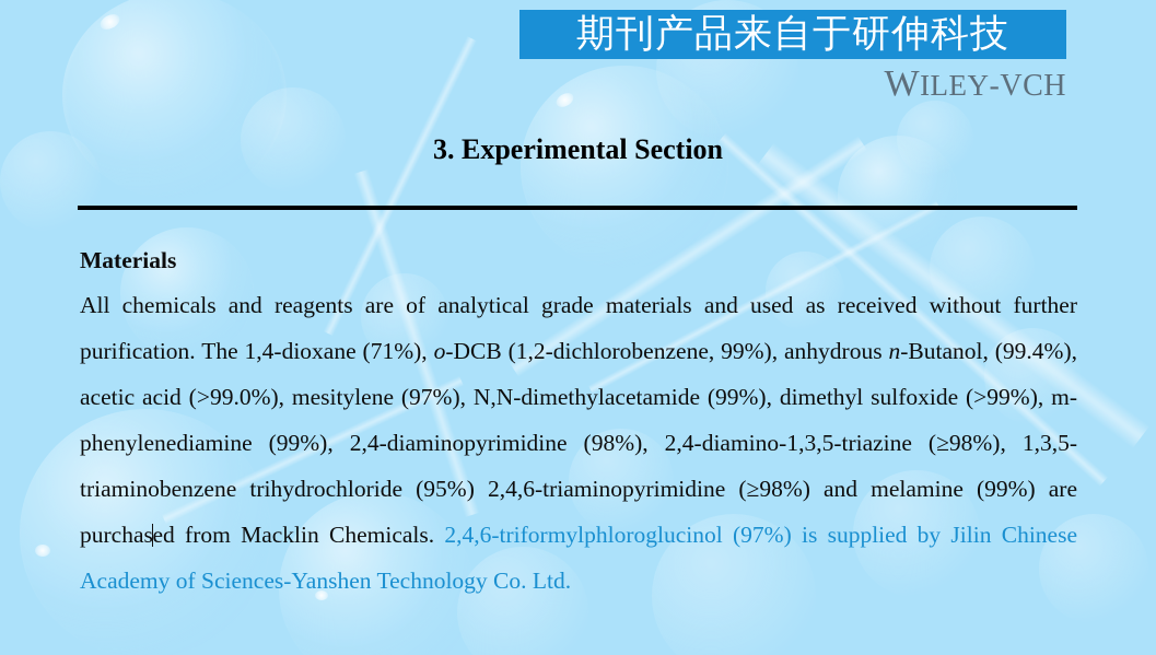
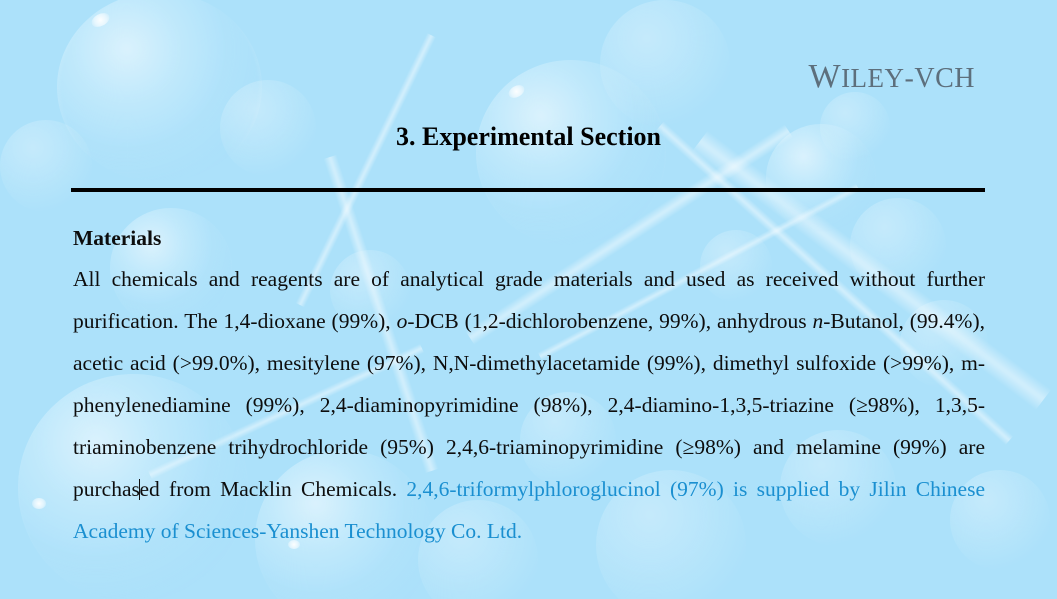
- 期刊产品来自于研伸科技
  WILEY-VCH
  3. Experimental Section
  Materials
- All chemicals and reagents are of analytical grade materials and used as received without further purification. The 1,4-dioxane (71%), o-DCB (1,2-dichlorobenzene, 99%), anhydrous n-Butanol, (99.4%), acetic acid (>99.0%), mesitylene (97%), N,N-dimethylacetamide (99%), dimethyl sulfoxide (>99%), m-phenylenediamine (99%), 2,4-diaminopyrimidine (98%), 2,4-diamino-1,3,5-triazine (≥98%), 1,3,5-triaminobenzene trihydrochloride (95%) 2,4,6-triaminopyrimidine (≥98%) and melamine (99%) are purchased from Macklin Chemicals. 2,4,6-triformylphloroglucinol (97%) is supplied by Jilin Chinese Academy of Sciences-Yanshen Technology Co. Ltd.
+ All chemicals and reagents are of analytical grade materials and used as received without further purification. The 1,4-dioxane (99%), o-DCB (1,2-dichlorobenzene, 99%), anhydrous n-Butanol, (99.4%), acetic acid (>99.0%), mesitylene (97%), N,N-dimethylacetamide (99%), dimethyl sulfoxide (>99%), m-phenylenediamine (99%), 2,4-diaminopyrimidine (98%), 2,4-diamino-1,3,5-triazine (≥98%), 1,3,5-triaminobenzene trihydrochloride (95%) 2,4,6-triaminopyrimidine (≥98%) and melamine (99%) are purchased from Macklin Chemicals. 2,4,6-triformylphloroglucinol (97%) is supplied by Jilin Chinese Academy of Sciences-Yanshen Technology Co. Ltd.
